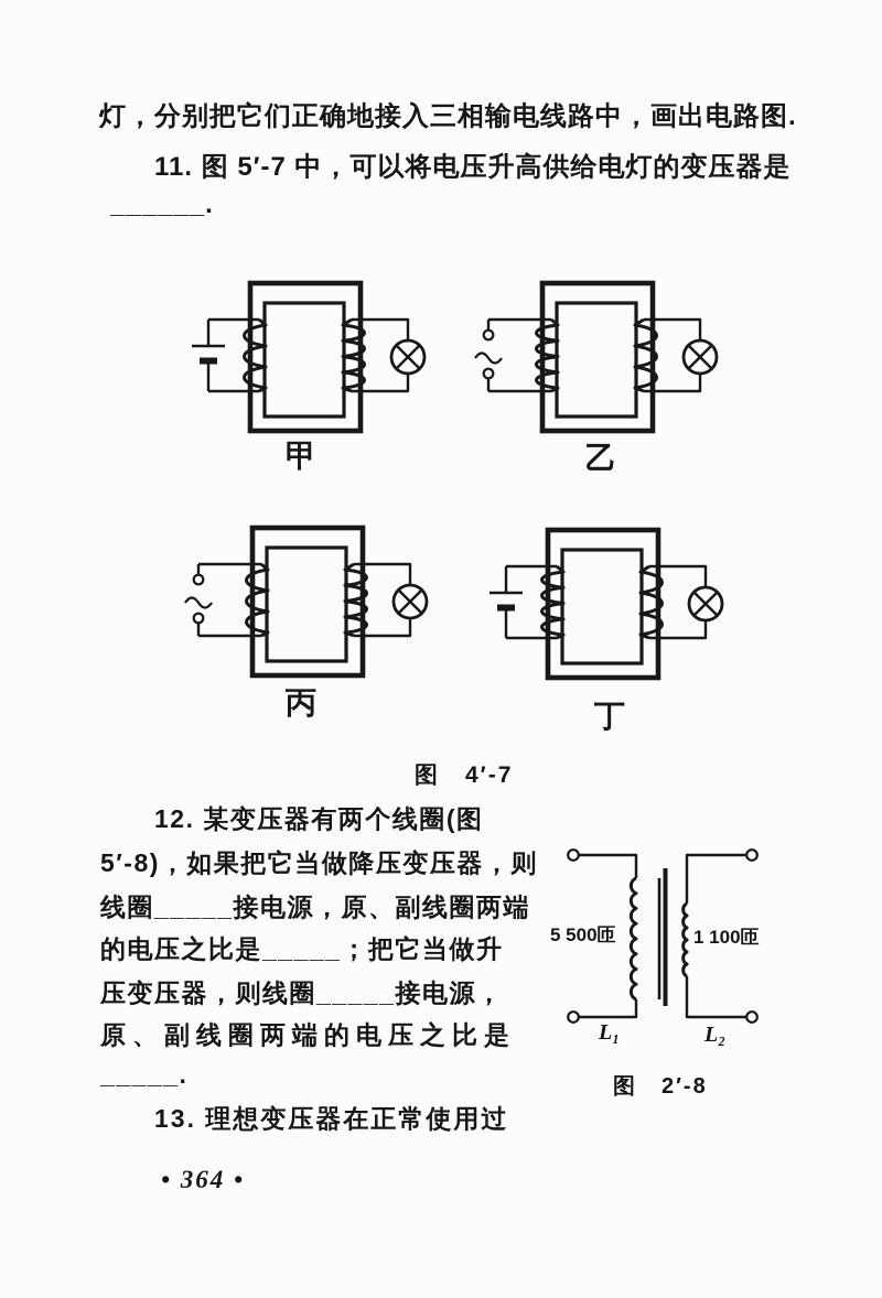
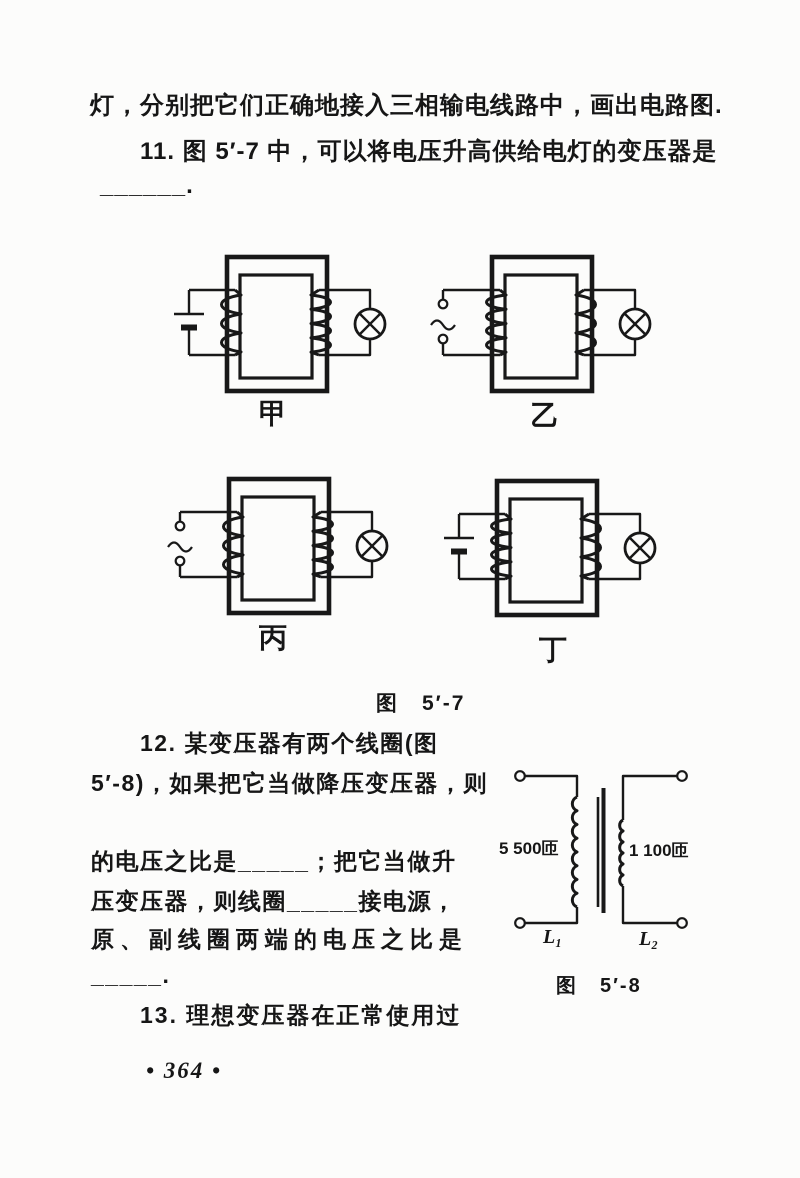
  灯，分别把它们正确地接入三相输电线路中，画出电路图.
  11. 图 5′-7 中，可以将电压升高供给电灯的变压器是
  ______.
  甲
  乙
  丙
  丁
- 图 4′-7
+ 图 5′-7
  12. 某变压器有两个线圈(图
  5′-8)，如果把它当做降压变压器，则
- 线圈_____接电源，原、副线圈两端
  的电压之比是_____；把它当做升
  压变压器，则线圈_____接电源，
  原、副线圈两端的电压之比是
  _____.
  13. 理想变压器在正常使用过
  5 500匝
  1 100匝
  L₁
  L₂
- 图 2′-8
+ 图 5′-8
  • 364 •
